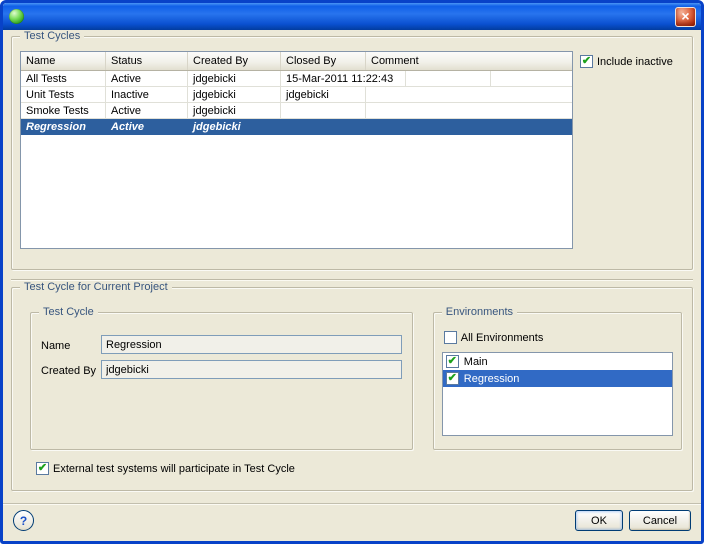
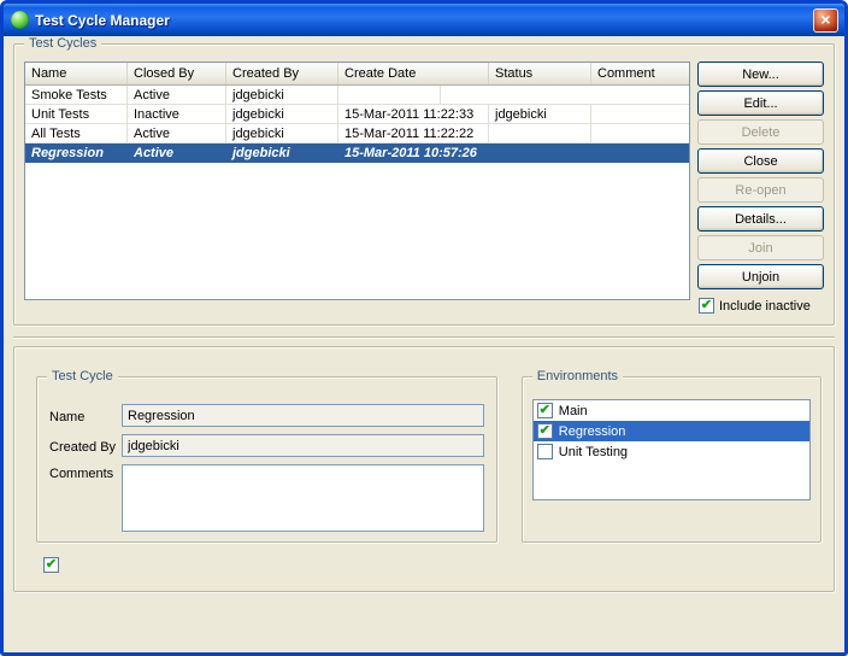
+ Test Cycle Manager
  ×
  Test Cycles
  Name
- Status
+ Closed By
  Created By
+ Create Date
- Closed By
+ Status
  Comment
- All Tests
+ Smoke Tests
  Active
  jdgebicki
- 15-Mar-2011 11:22:43
  Unit Tests
  Inactive
  jdgebicki
+ 15-Mar-2011 11:22:33
  jdgebicki
- Smoke Tests
+ All Tests
  Active
  jdgebicki
+ 15-Mar-2011 11:22:22
  Regression
  Active
  jdgebicki
+ 15-Mar-2011 10:57:26
+ New...
+ Edit...
+ Delete
+ Close
+ Re-open
+ Details...
+ Join
+ Unjoin
  ✔
  Include inactive
- Test Cycle for Current Project
  Test Cycle
  Name
  Regression
  Created By
  jdgebicki
+ Comments
  Environments
- All Environments
  ✔
  Main
  ✔
  Regression
+ Unit Testing
  ✔
- External test systems will participate in Test Cycle
- ?
- OK
- Cancel
